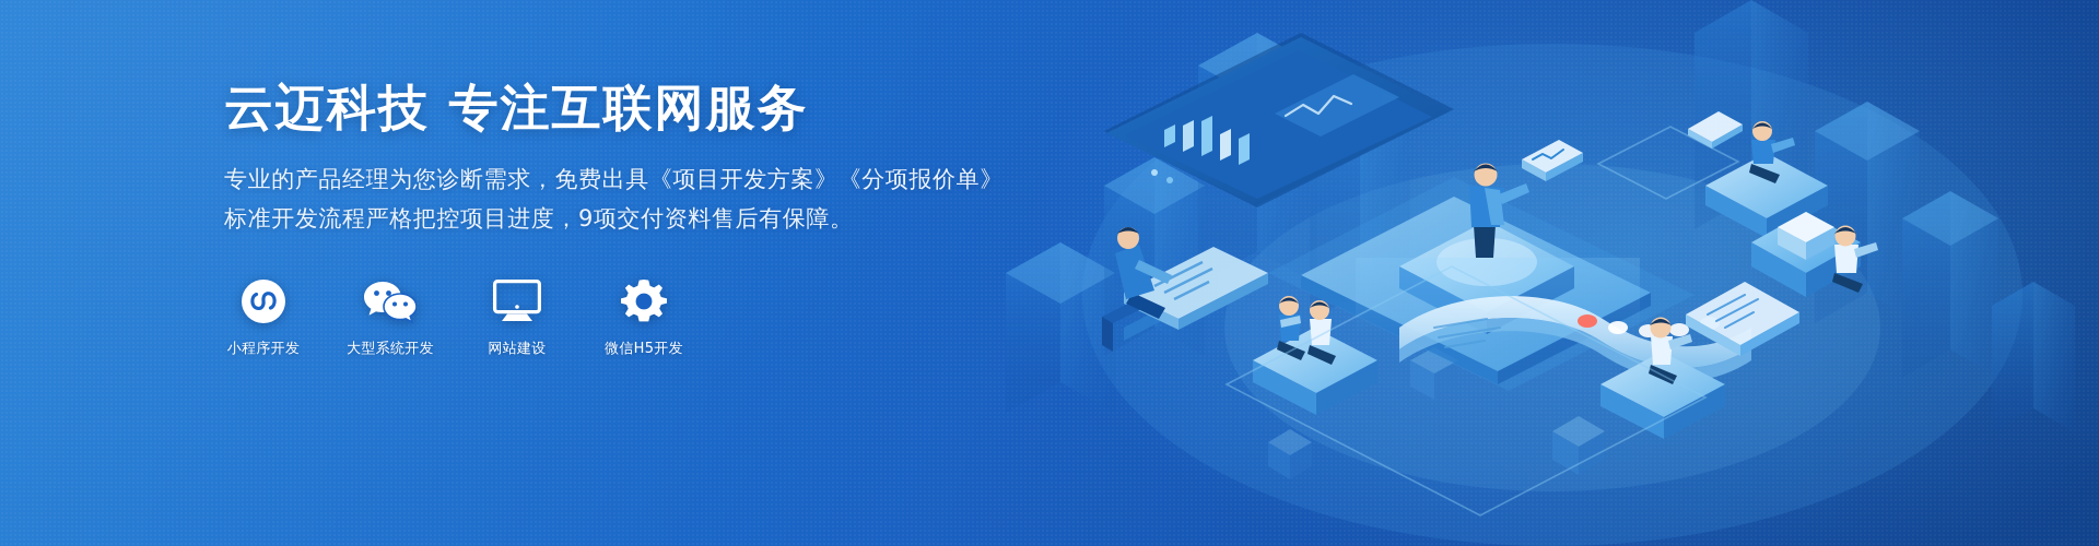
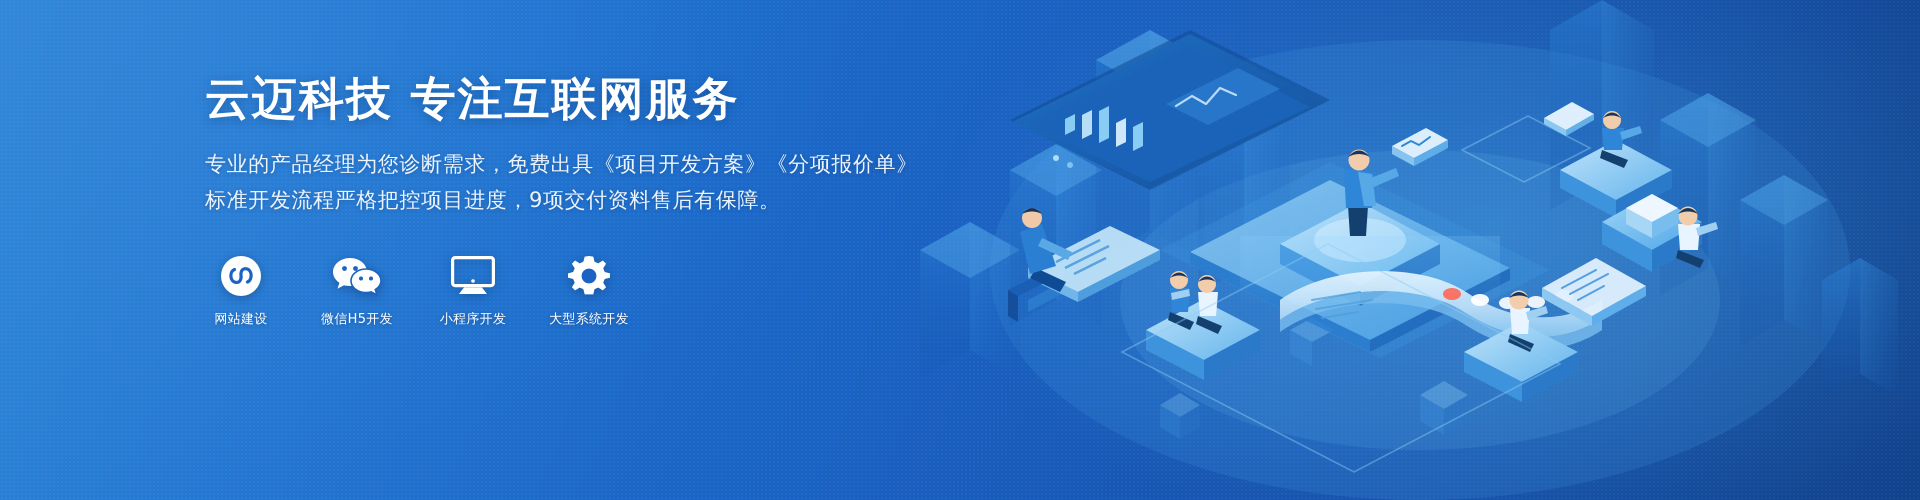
  云迈科技 专注互联网服务
  专业的产品经理为您诊断需求，免费出具《项目开发方案》《分项报价单》
  标准开发流程严格把控项目进度，9项交付资料售后有保障。
- 小程序开发
+ 网站建设
- 大型系统开发
+ 微信H5开发
- 网站建设
+ 小程序开发
- 微信H5开发
+ 大型系统开发
